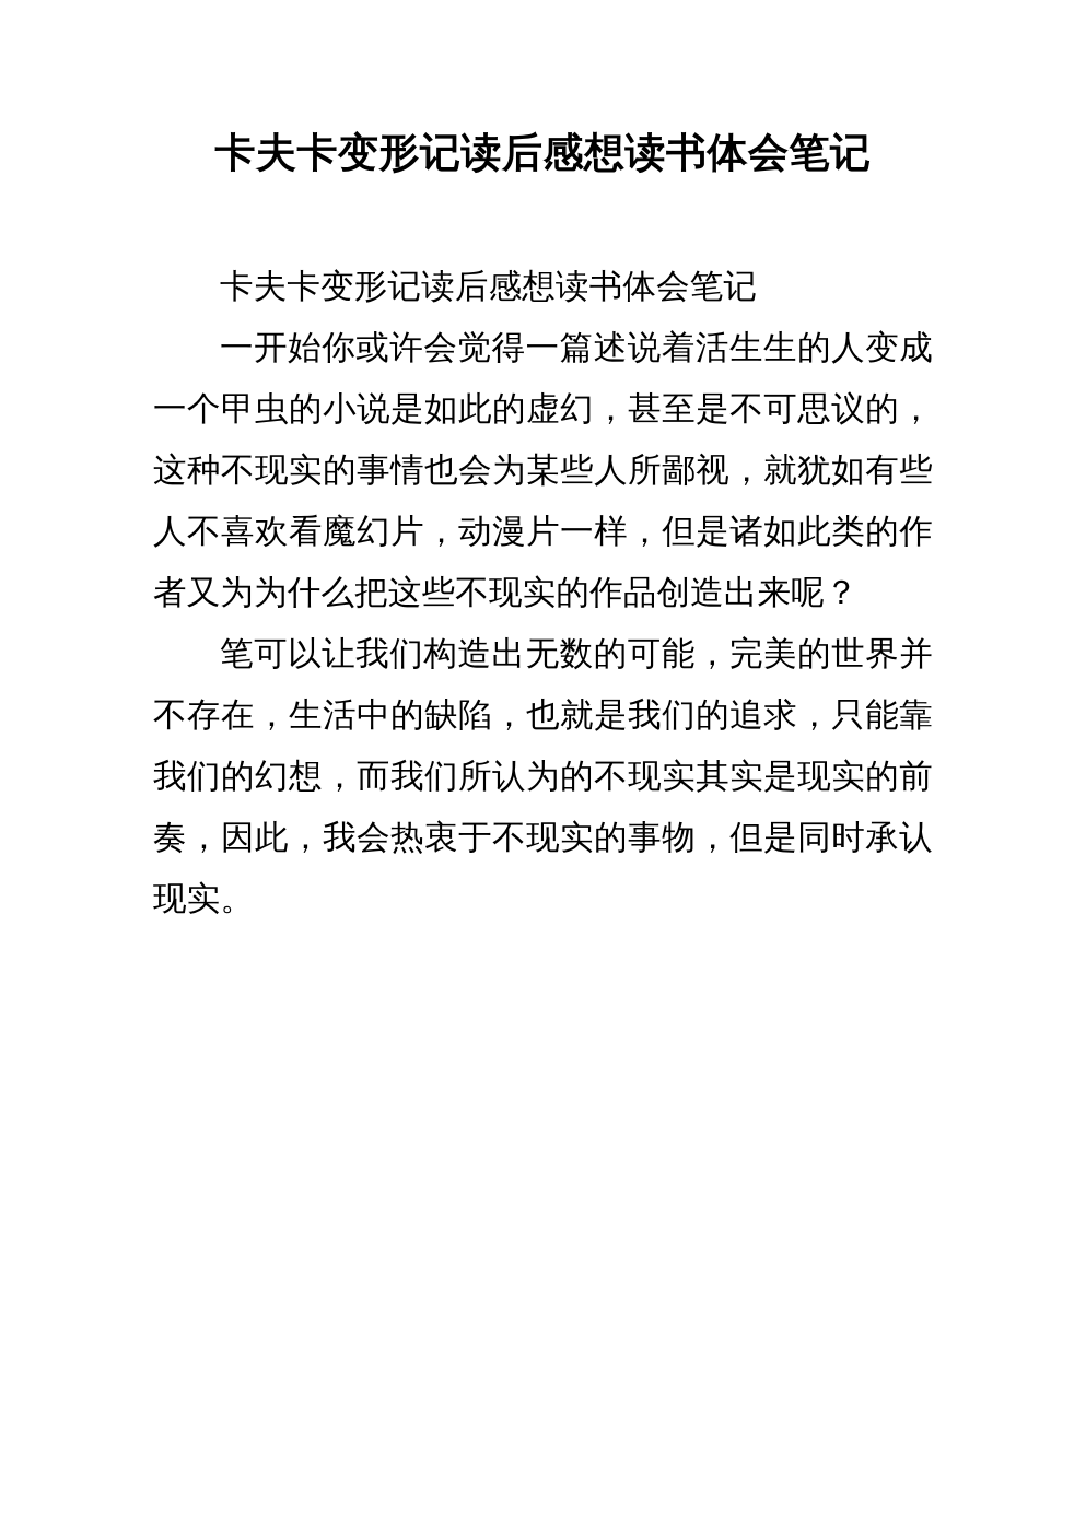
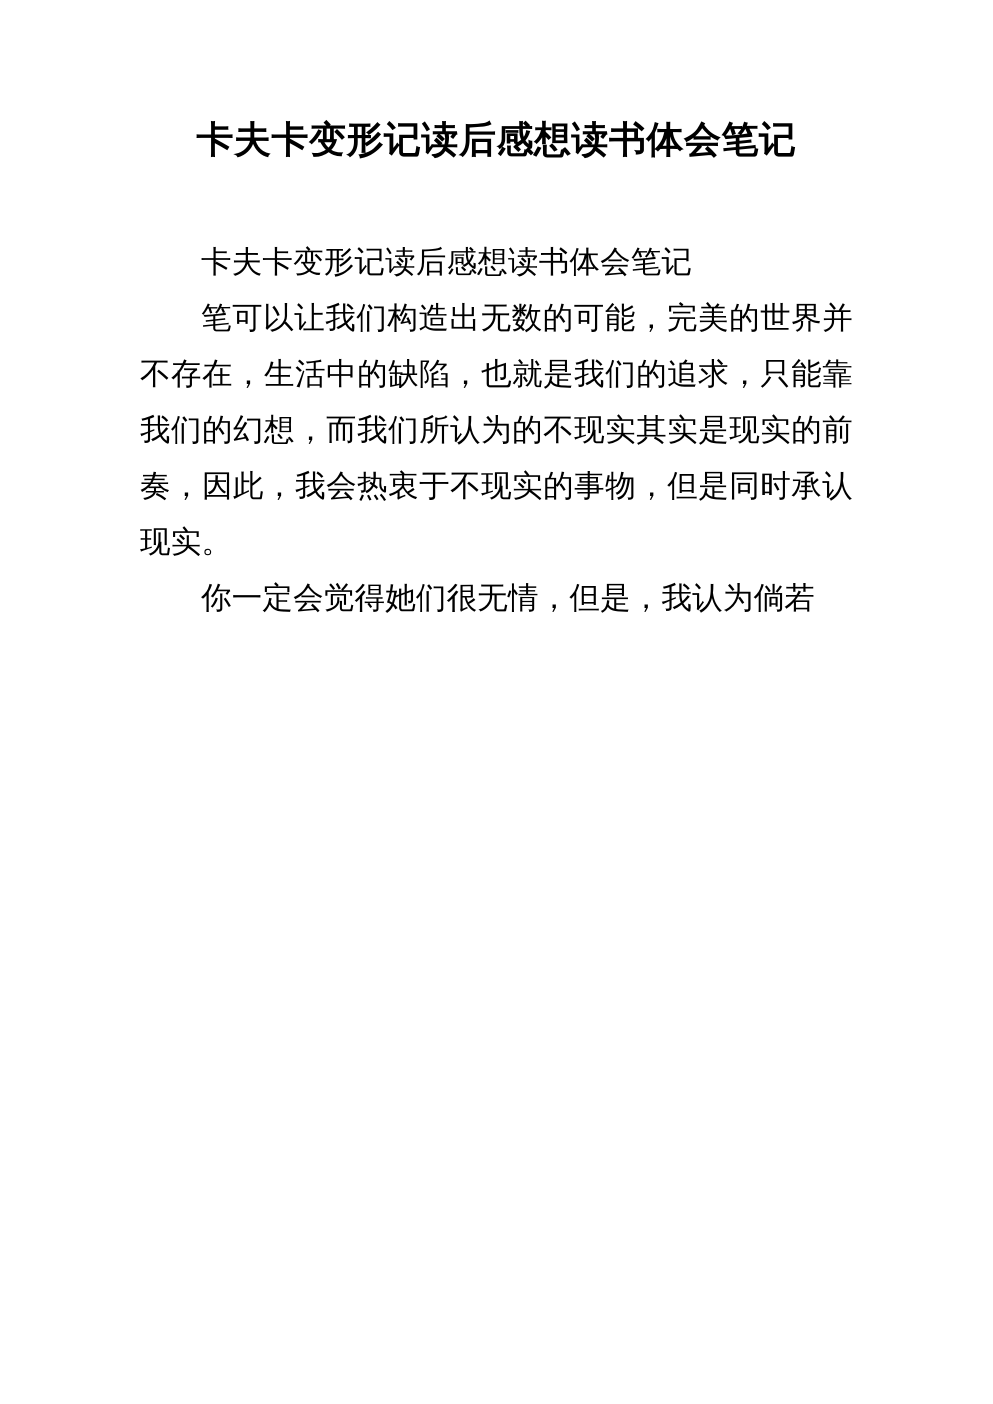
  卡夫卡变形记读后感想读书体会笔记
  卡夫卡变形记读后感想读书体会笔记
- 一开始你或许会觉得一篇述说着活生生的人变成一个甲虫的小说是如此的虚幻，甚至是不可思议的，这种不现实的事情也会为某些人所鄙视，就犹如有些人不喜欢看魔幻片，动漫片一样，但是诸如此类的作者又为为什么把这些不现实的作品创造出来呢？
  笔可以让我们构造出无数的可能，完美的世界并不存在，生活中的缺陷，也就是我们的追求，只能靠我们的幻想，而我们所认为的不现实其实是现实的前奏，因此，我会热衷于不现实的事物，但是同时承认现实。
+ 你一定会觉得她们很无情，但是，我认为倘若
